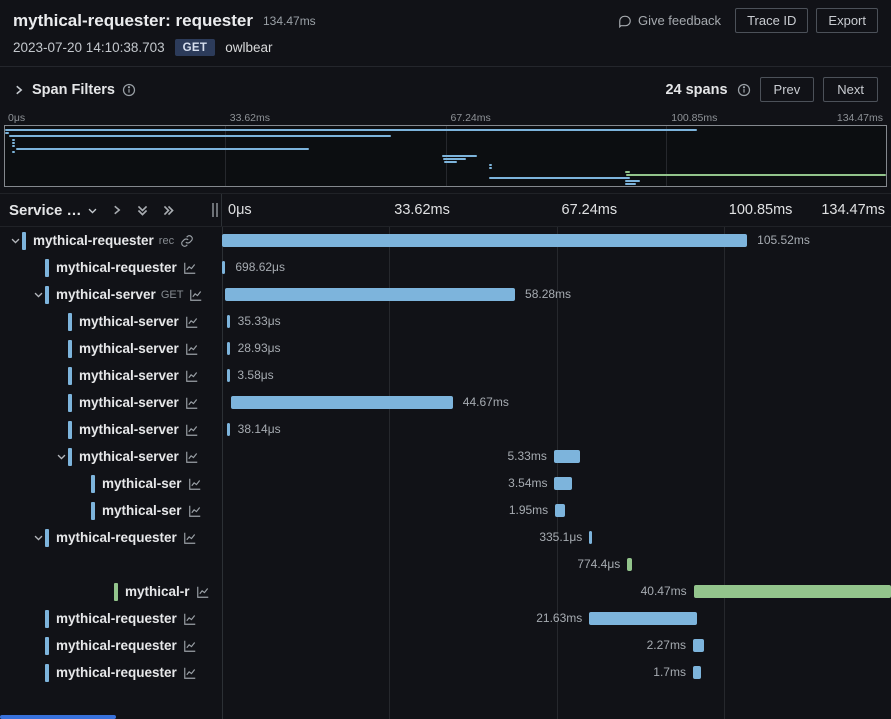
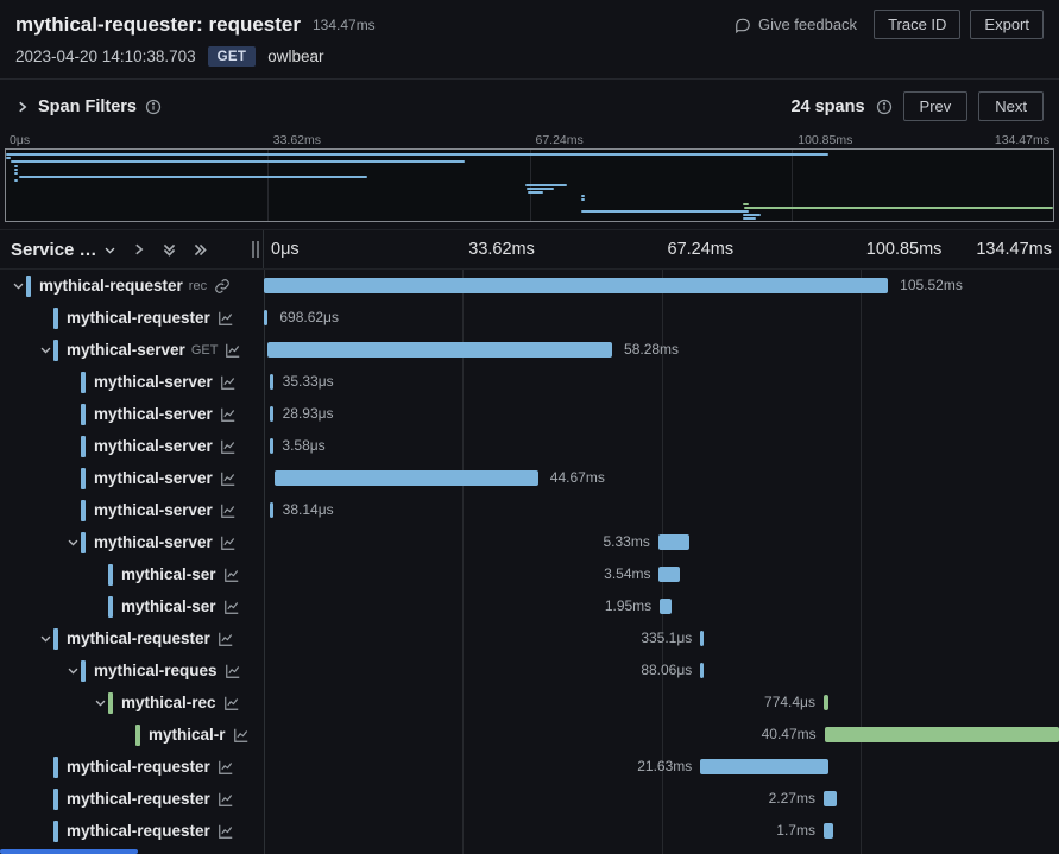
  mythical-requester: requester
  134.47ms
  Give feedback
  Trace ID
  Export
- 2023-07-20 14:10:38.703
+ 2023-04-20 14:10:38.703
  GET
  owlbear
  Span Filters
  24 spans
  Prev
  Next
  0μs
  33.62ms
  67.24ms
  100.85ms
  134.47ms
  Service …
  0μs
  33.62ms
  67.24ms
  100.85ms
  134.47ms
  mythical-requester
  rec
  105.52ms
  mythical-requester
  698.62μs
  mythical-server
  GET
  58.28ms
  mythical-server
  35.33μs
  mythical-server
  28.93μs
  mythical-server
  3.58μs
  mythical-server
  44.67ms
  mythical-server
  38.14μs
  mythical-server
  5.33ms
  mythical-ser
  3.54ms
  mythical-ser
  1.95ms
  mythical-requester
  335.1μs
+ mythical-reques
+ 88.06μs
+ mythical-rec
  774.4μs
  mythical-r
  40.47ms
  mythical-requester
  21.63ms
  mythical-requester
  2.27ms
  mythical-requester
  1.7ms
